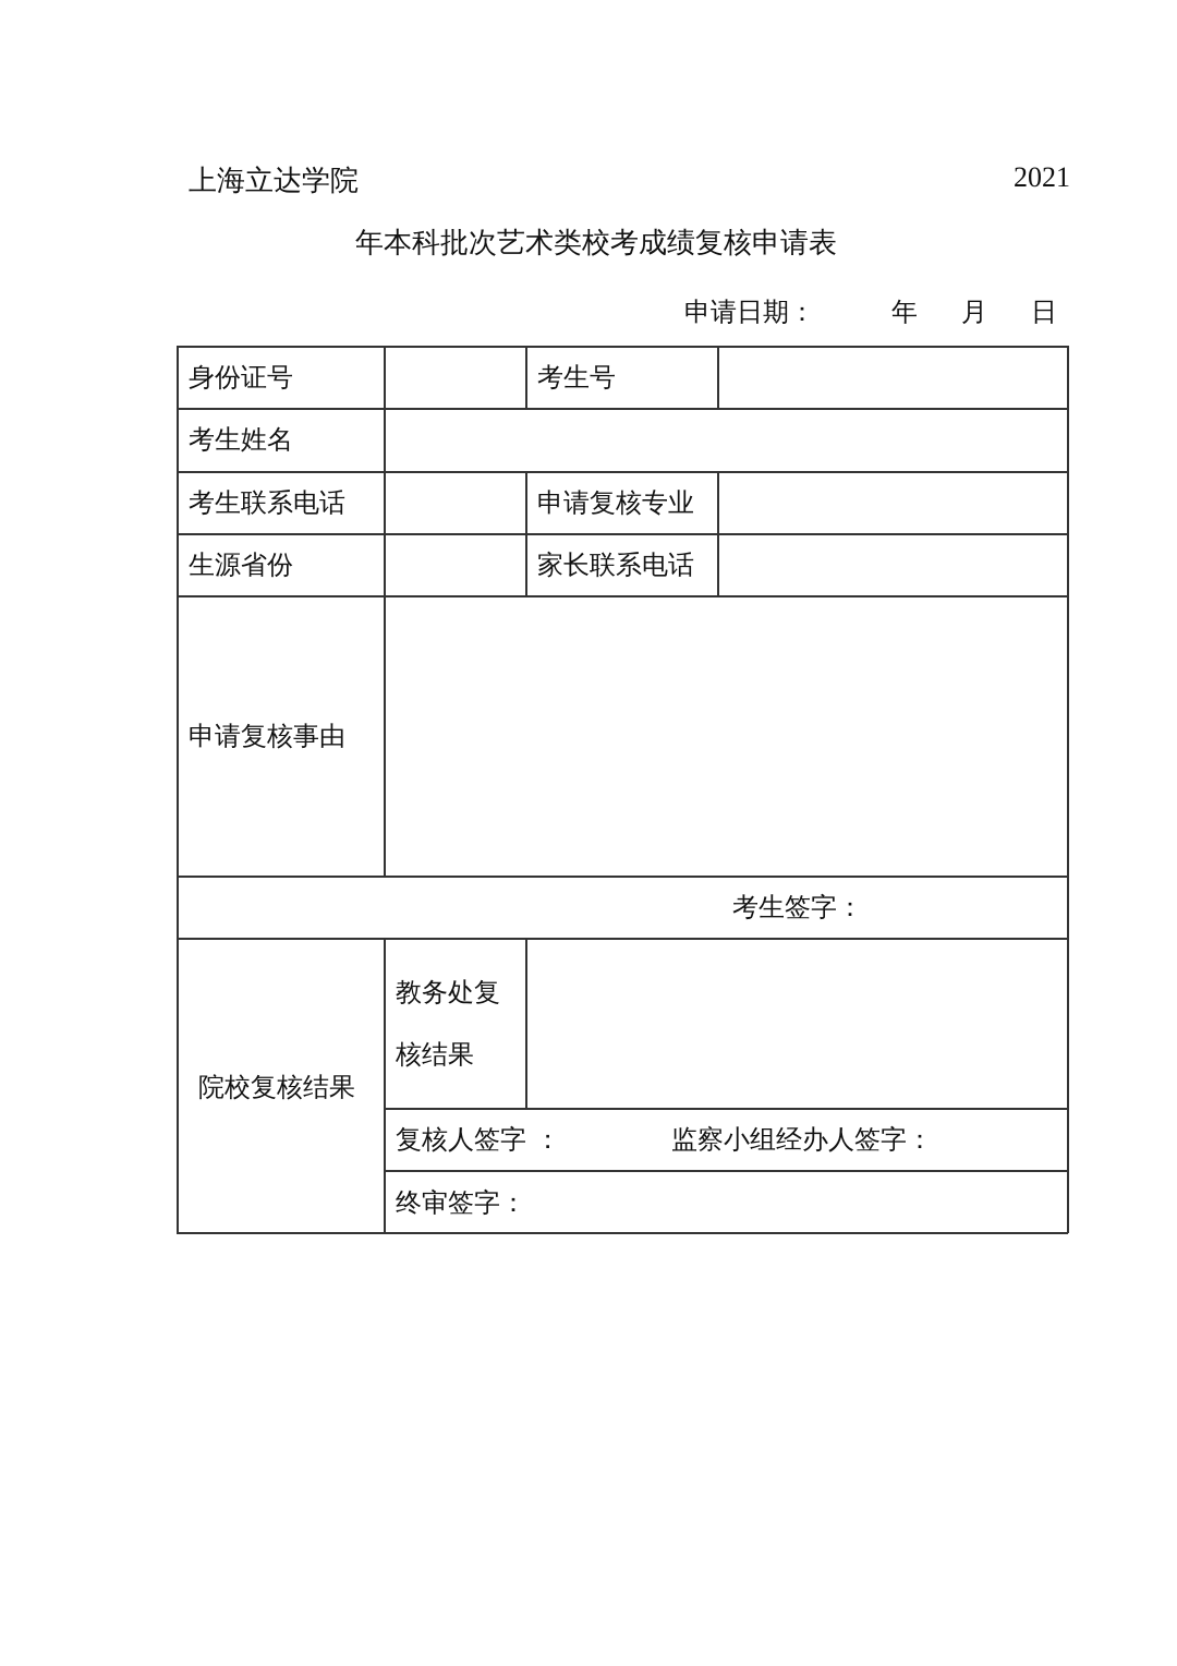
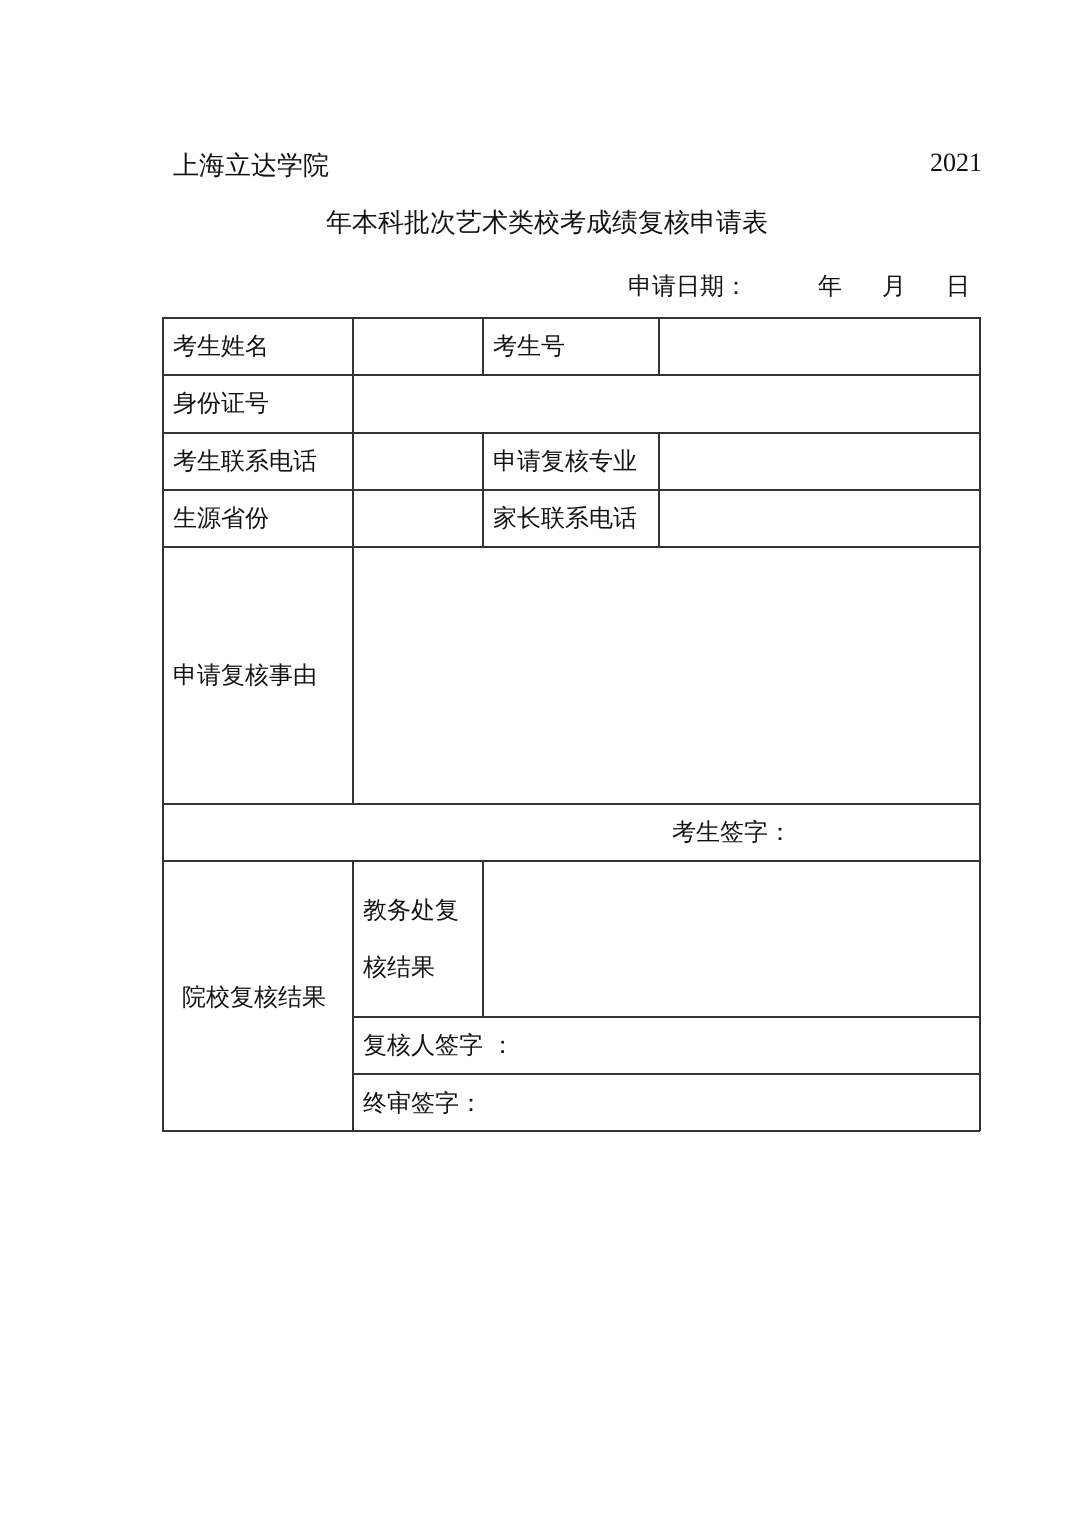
  上海立达学院
  2021
  年本科批次艺术类校考成绩复核申请表
  申请日期：
  年
  月
  日
- 身份证号
+ 考生姓名
  考生号
- 考生姓名
+ 身份证号
  考生联系电话
  申请复核专业
  生源省份
  家长联系电话
  申请复核事由
  考生签字：
  院校复核结果
  教务处复
  核结果
  复核人签字 ：
- 监察小组经办人签字：
  终审签字：
